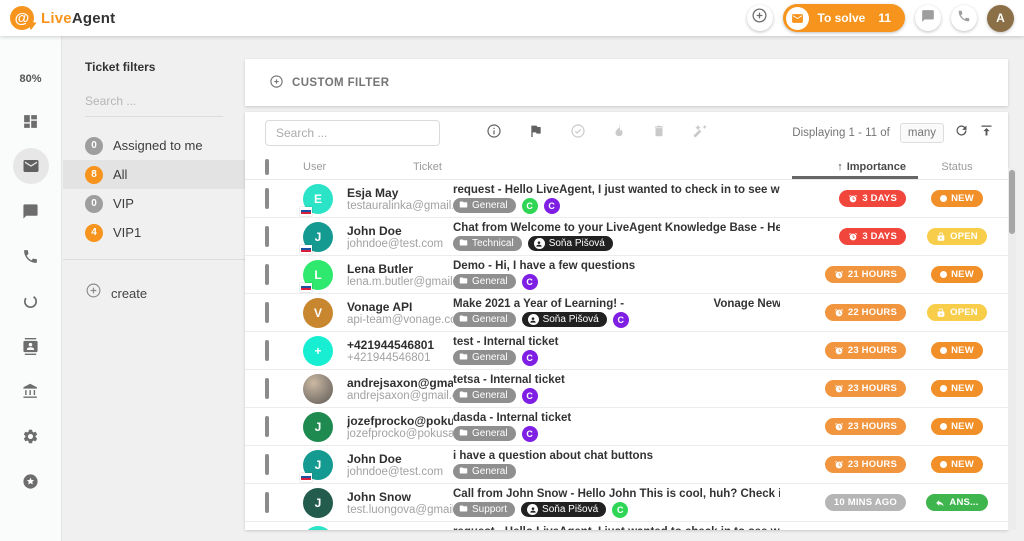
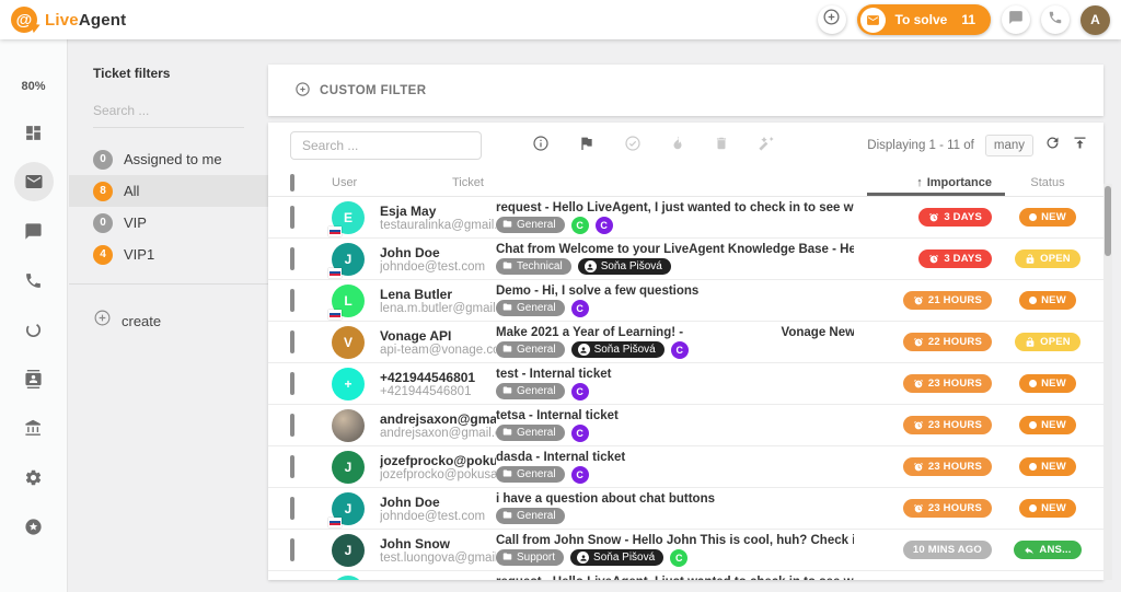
  @
  LiveAgent
  To solve
  11
  A
  80%
  Ticket filters
  Search ...
  0
  Assigned to me
  8
  All
  0
  VIP
  4
  VIP1
  create
  CUSTOM FILTER
  Search ...
  Displaying 1 - 11 of
  many
  User
  Ticket
  ↑
  Importance
  Status
  E
  Esja May
  testauralinka@gmail
  request - Hello LiveAgent, I just wanted to check in to see w
  General
  C
  C
  3 DAYS
  NEW
  J
  John Doe
  johndoe@test.com
  Technical
  Soňa Pišová
  3 DAYS
  OPEN
  L
  Lena Butler
  lena.m.butler@gmail
- Demo - Hi, I have a few questions
+ Demo - Hi, I solve a few questions
  General
  C
  21 HOURS
  NEW
  V
  Vonage API
  api-team@vonage.c
  General
  Soňa Pišová
  C
  22 HOURS
  OPEN
  +
  +421944546801
  +421944546801
  test - Internal ticket
  General
  C
  23 HOURS
  NEW
  andrejsaxon@gmail.
  tetsa - Internal ticket
  General
  C
  23 HOURS
  NEW
  J
  jozefprocko@poku
  jozefprocko@pokusa
  dasda - Internal ticket
  General
  C
  23 HOURS
  NEW
  J
  John Doe
  johndoe@test.com
  i have a question about chat buttons
  General
  23 HOURS
  NEW
  J
  John Snow
  test.luongova@gmai
  Support
  Soňa Pišová
  C
  10 MINS AGO
  ANS...
